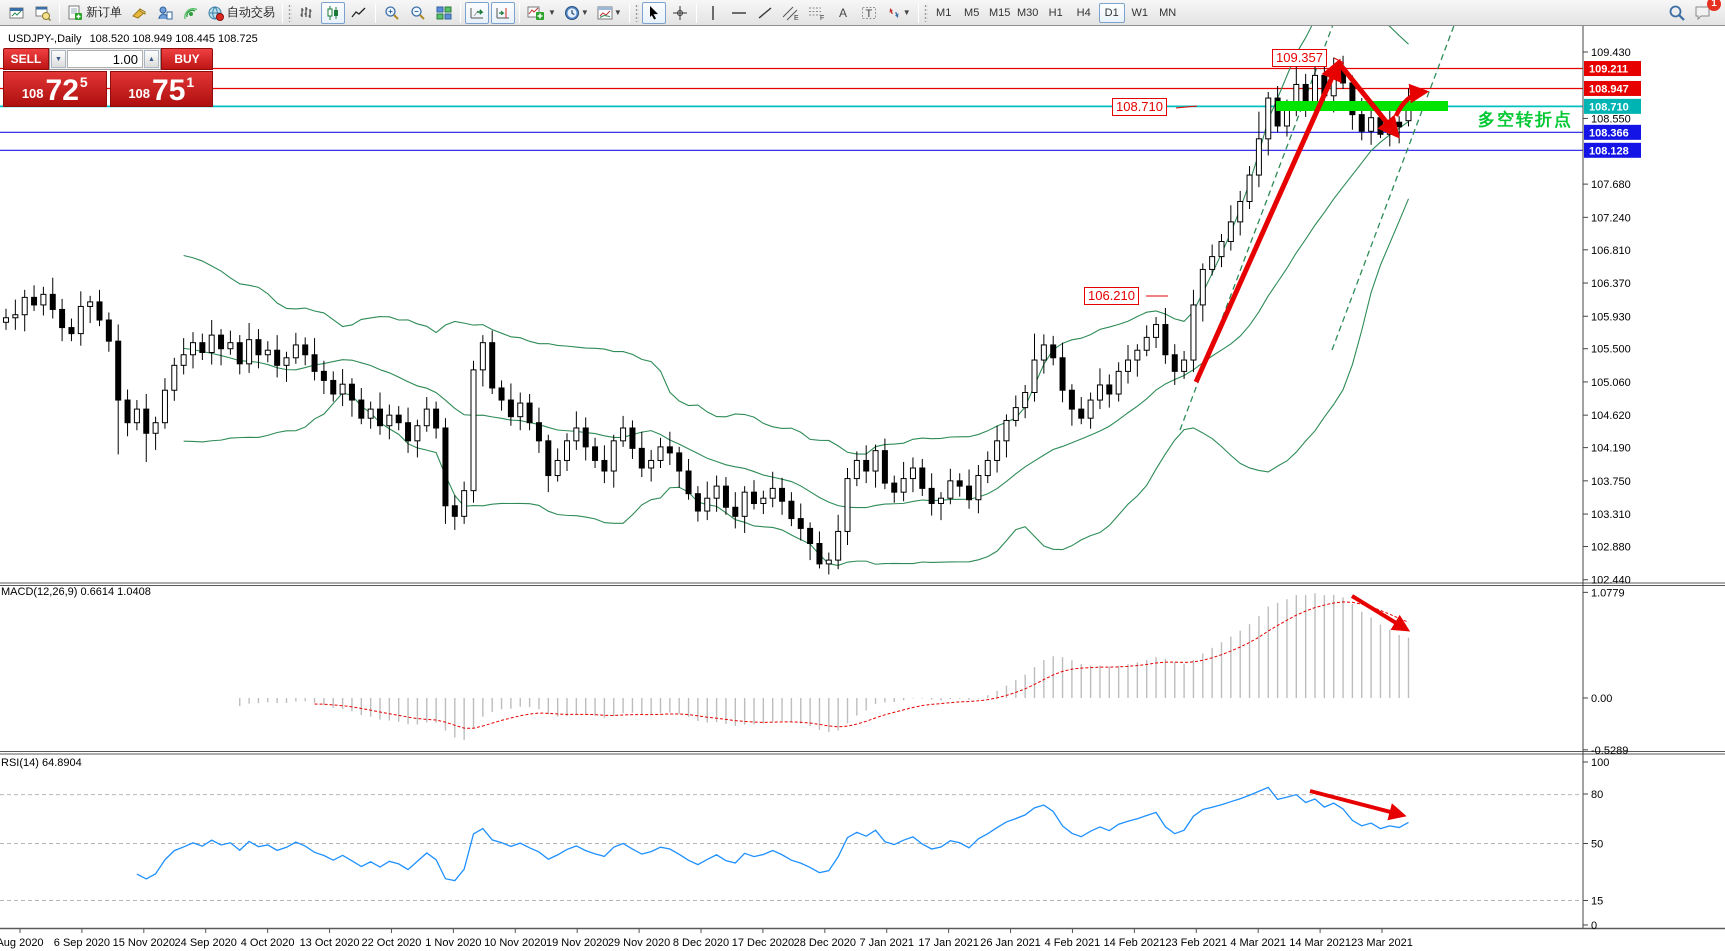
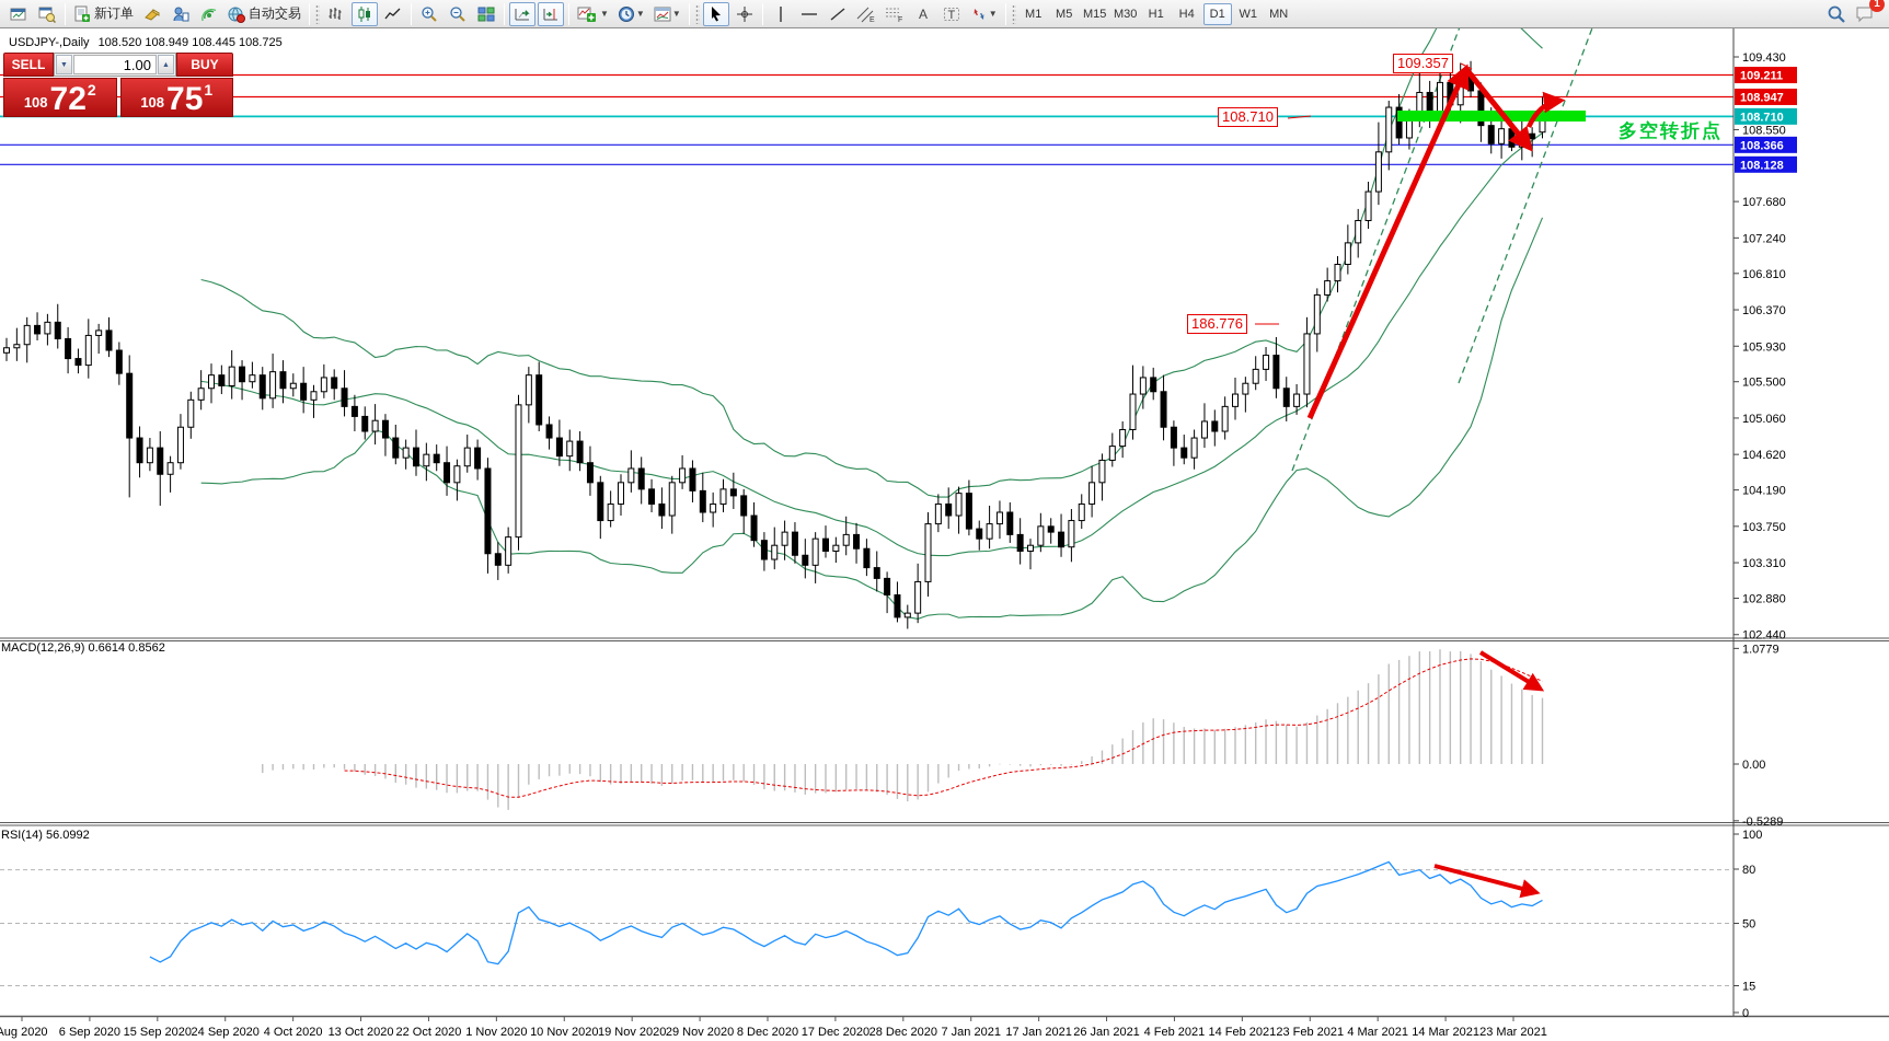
  新订单
  自动交易
  ▼
  ▼
  ▼
  A
  T
  ▼
  M1
  M5
  M15
  M30
  H1
  H4
  D1
  W1
  MN
  1
  109.430
  108.550
  107.680
  107.240
  106.810
  106.370
  105.930
  105.500
  105.060
  104.620
  104.190
  103.750
  103.310
  102.880
  102.440
  109.211
  108.947
  108.710
  108.366
  108.128
- MACD(12,26,9) 0.6614 1.0408
+ MACD(12,26,9) 0.6614 0.8562
  1.0779
  0.00
  -0.5289
- RSI(14) 64.8904
+ RSI(14) 56.0992
  100
  80
  50
  15
  0
  Aug 2020
  6 Sep 2020
- 15 Nov 2020
+ 15 Sep 2020
  24 Sep 2020
  4 Oct 2020
  13 Oct 2020
  22 Oct 2020
  1 Nov 2020
  10 Nov 2020
  19 Nov 2020
  29 Nov 2020
  8 Dec 2020
  17 Dec 2020
  28 Dec 2020
  7 Jan 2021
  17 Jan 2021
  26 Jan 2021
  4 Feb 2021
  14 Feb 2021
  23 Feb 2021
  4 Mar 2021
  14 Mar 2021
  23 Mar 2021
  USDJPY-,Daily 108.520 108.949 108.445 108.725
  SELL
  1.00
  BUY
  108
  72
- 5
+ 2
  108
  75
  1
  109.357
  108.710
- 106.210
+ 186.776
  多空转折点
